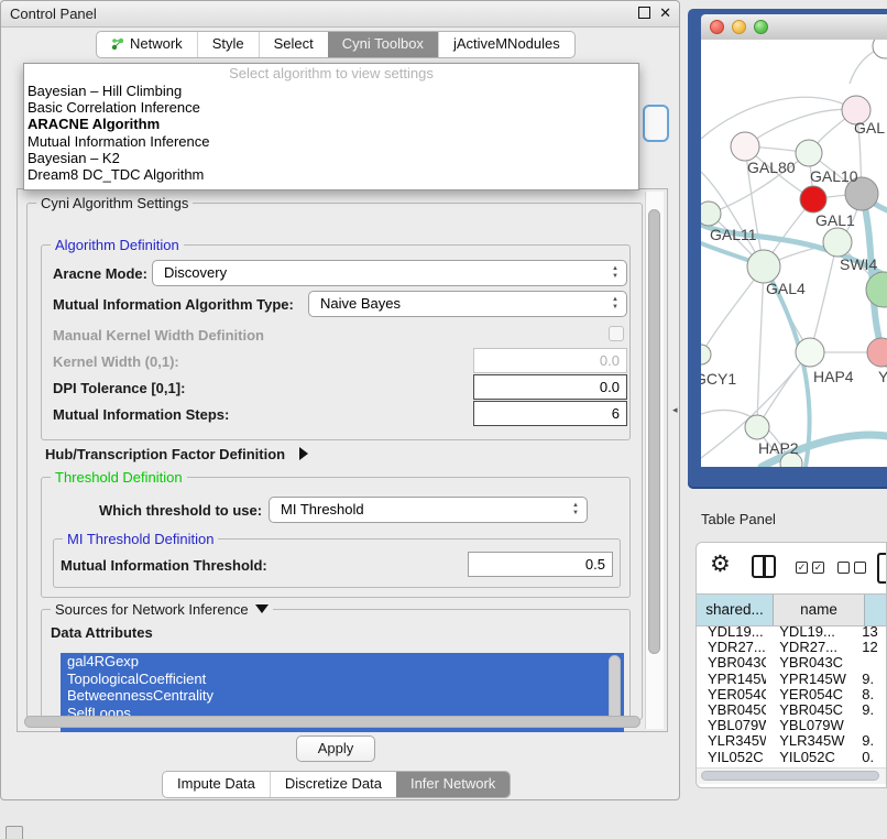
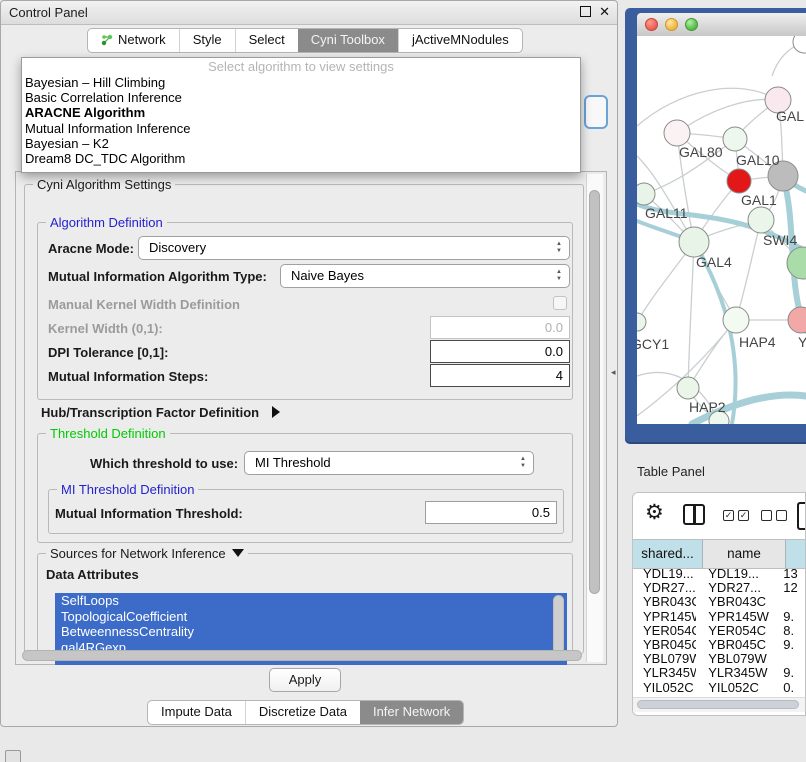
  Control Panel
  ✕
  Network
  Style
  Select
  Cyni Toolbox
  jActiveMNodules
  Select algorithm to view settings
  Bayesian – Hill Climbing
  Basic Correlation Inference
  ARACNE Algorithm
  Mutual Information Inference
  Bayesian – K2
  Dream8 DC_TDC Algorithm
  Cyni Algorithm Settings
  Algorithm Definition
  Aracne Mode:
  Discovery
  Mutual Information Algorithm Type:
  Naive Bayes
  Manual Kernel Width Definition
  Kernel Width (0,1):
  0.0
  DPI Tolerance [0,1]:
  0.0
  Mutual Information Steps:
- 6
+ 4
  Hub/Transcription Factor Definition
  Threshold Definition
  Which threshold to use:
  MI Threshold
  MI Threshold Definition
  Mutual Information Threshold:
  0.5
  Sources for Network Inference
  Data Attributes
- gal4RGexp
+ SelfLoops
  TopologicalCoefficient
  BetweennessCentrality
- SelfLoops
+ gal4RGexp
  Apply
  Impute Data
  Discretize Data
  Infer Network
  ◂
  GAL
  GAL80
  GAL10
  GAL1
  GAL11
  SWI4
  GAL4
  GCY1
  HAP4
  Y
  HAP2
  Table Panel
  ⚙
  ✓
  ✓
  shared...
  name
  YDL19...
  YDL19...
  13
  YDR27...
  YDR27...
  12
  YBR043C
  YBR043C
  YPR145
  YPR145W
  9.
  YER054C
  YER054C
  8.
  YBR045C
  YBR045C
  9.
  YBL079W
  YBL079W
  YLR345W
  YLR345W
  9.
  YIL052C
  YIL052C
  0.
